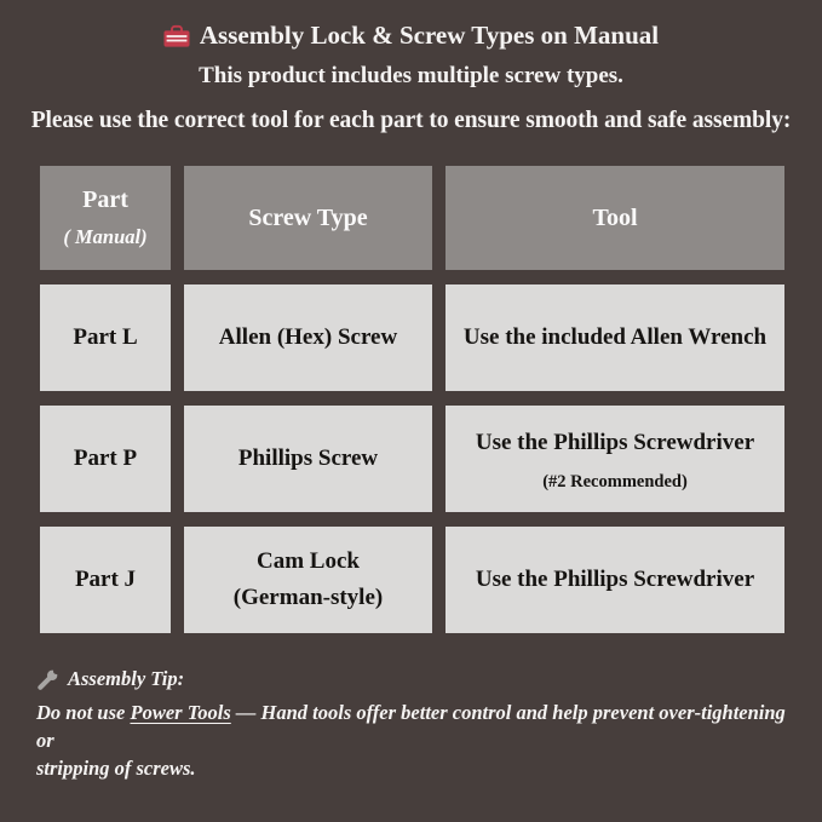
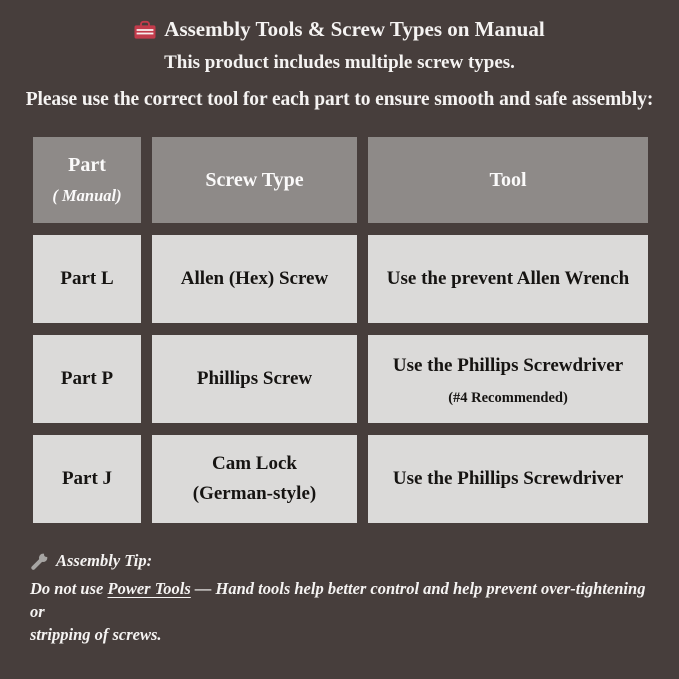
- Assembly Lock & Screw Types on Manual
+ Assembly Tools & Screw Types on Manual
  This product includes multiple screw types.
  Please use the correct tool for each part to ensure smooth and safe assembly:
  Part
  ( Manual)
  Screw Type
  Tool
  Part L
  Allen (Hex) Screw
- Use the included Allen Wrench
+ Use the prevent Allen Wrench
  Part P
  Phillips Screw
  Use the Phillips Screwdriver
- (#2 Recommended)
+ (#4 Recommended)
  Part J
  Cam Lock
  (German-style)
  Use the Phillips Screwdriver
  Assembly Tip:
- Do not use Power Tools — Hand tools offer better control and help prevent over-tightening or
+ Do not use Power Tools — Hand tools help better control and help prevent over-tightening or
  stripping of screws.
